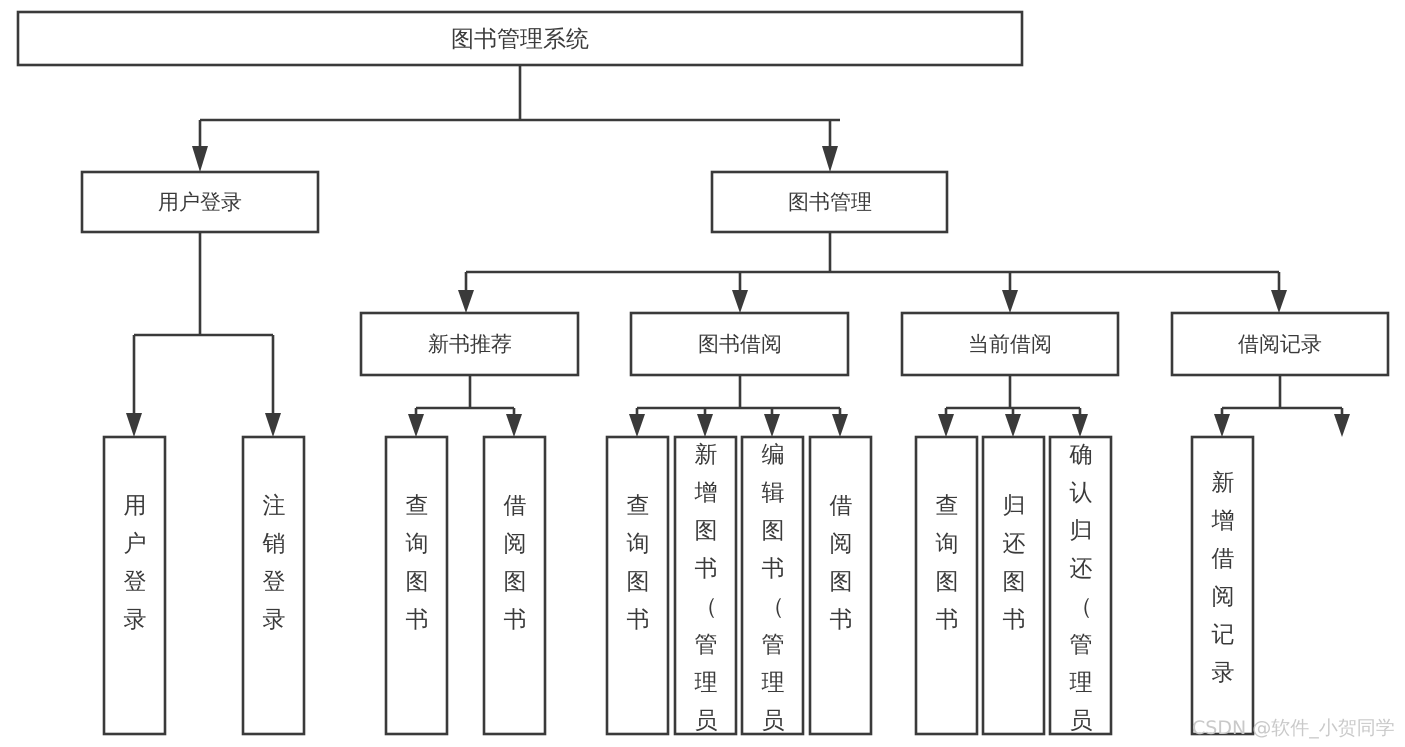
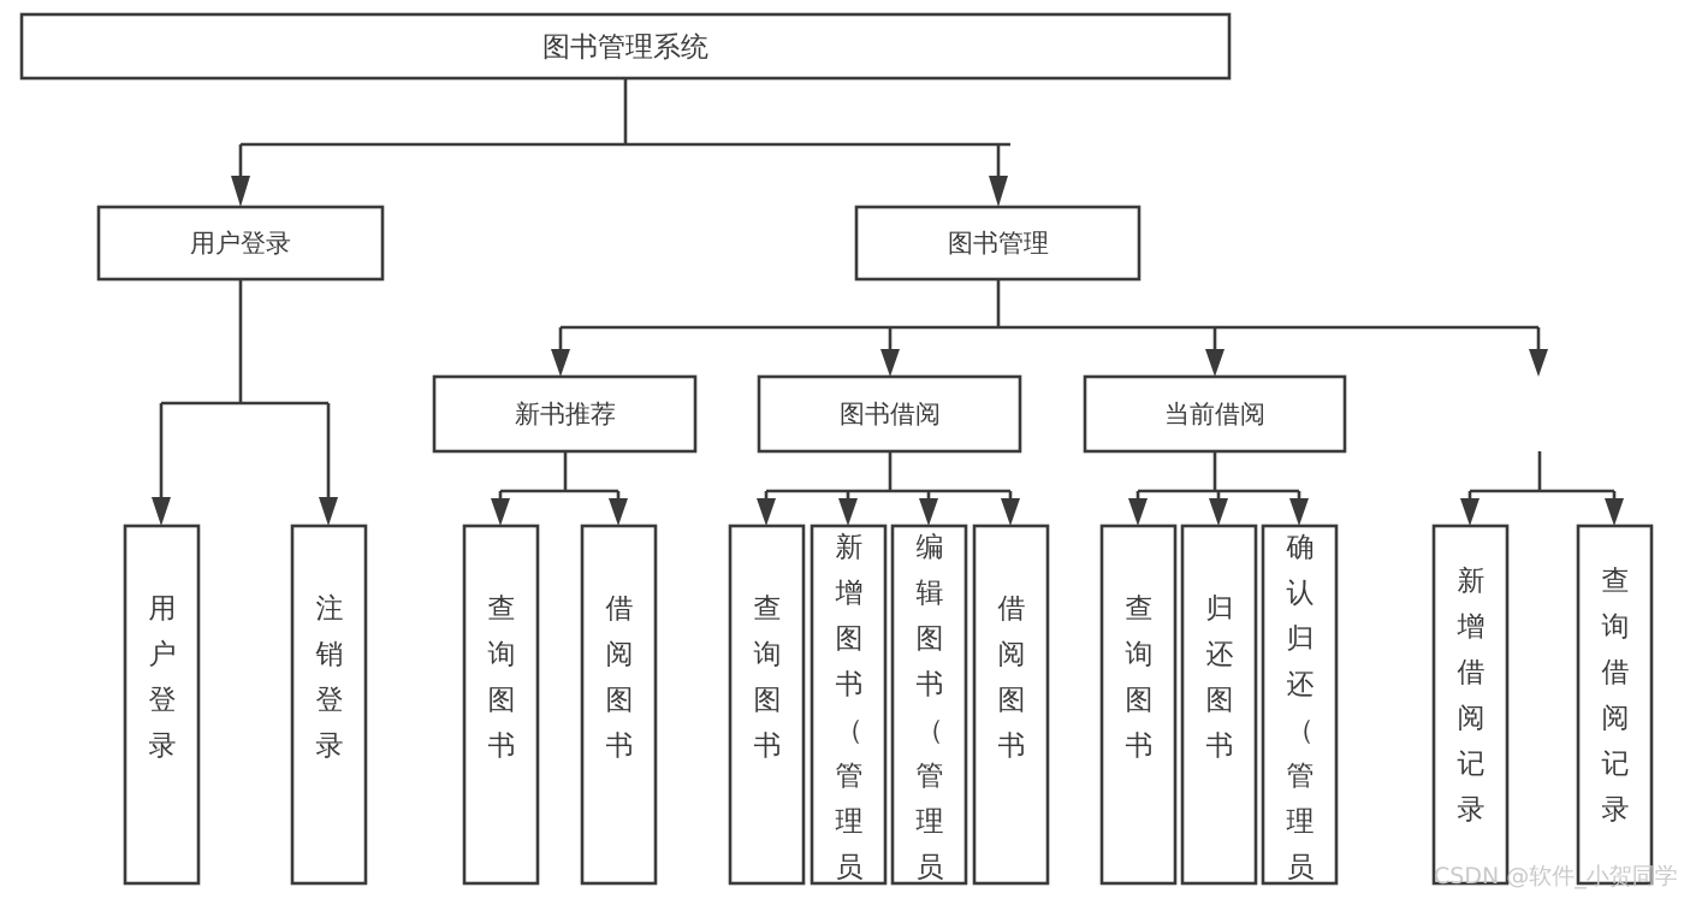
  图书管理系统
  用户登录
  图书管理
  新书推荐
  图书借阅
  当前借阅
- 借阅记录
  用户登录
  注销登录
  查询图书
  借阅图书
  查询图书
  新增图书（管理员
  编辑图书（管理员
  借阅图书
  查询图书
  归还图书
  确认归还（管理员
  新增借阅记录
+ 查询借阅记录
  CSDN @软件_小贺同学
